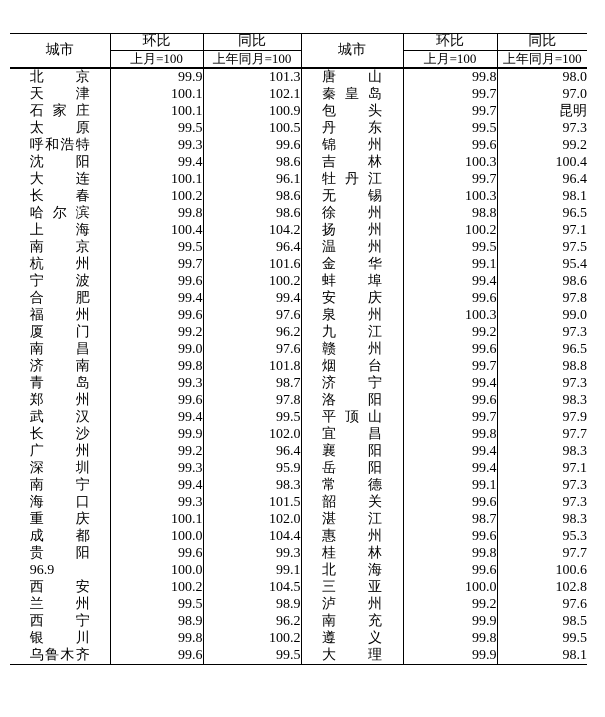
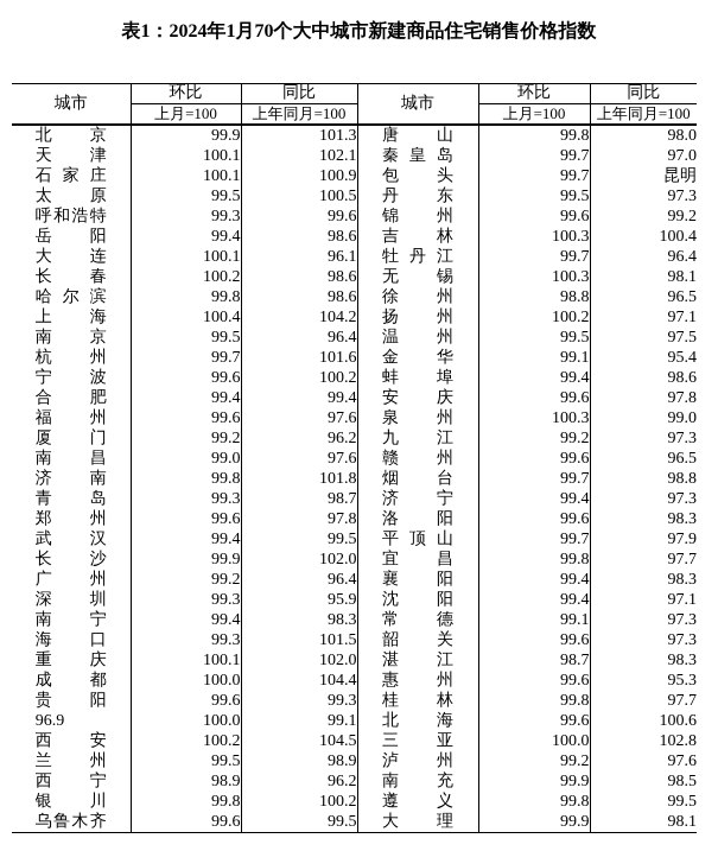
+ 表1：2024年1月70个大中城市新建商品住宅销售价格指数
  城市	环比	同比	城市	环比	同比
  上月=100	上年同月=100	上月=100	上年同月=100
  北京	99.9	101.3	唐山	99.8	98.0
  天津	100.1	102.1	秦皇岛	99.7	97.0
  石家庄	100.1	100.9	包头	99.7	昆明
  太原	99.5	100.5	丹东	99.5	97.3
  呼和浩特	99.3	99.6	锦州	99.6	99.2
- 沈阳	99.4	98.6	吉林	100.3	100.4
+ 岳阳	99.4	98.6	吉林	100.3	100.4
  大连	100.1	96.1	牡丹江	99.7	96.4
  长春	100.2	98.6	无锡	100.3	98.1
  哈尔滨	99.8	98.6	徐州	98.8	96.5
  上海	100.4	104.2	扬州	100.2	97.1
  南京	99.5	96.4	温州	99.5	97.5
  杭州	99.7	101.6	金华	99.1	95.4
  宁波	99.6	100.2	蚌埠	99.4	98.6
  合肥	99.4	99.4	安庆	99.6	97.8
  福州	99.6	97.6	泉州	100.3	99.0
  厦门	99.2	96.2	九江	99.2	97.3
  南昌	99.0	97.6	赣州	99.6	96.5
  济南	99.8	101.8	烟台	99.7	98.8
  青岛	99.3	98.7	济宁	99.4	97.3
  郑州	99.6	97.8	洛阳	99.6	98.3
  武汉	99.4	99.5	平顶山	99.7	97.9
  长沙	99.9	102.0	宜昌	99.8	97.7
  广州	99.2	96.4	襄阳	99.4	98.3
- 深圳	99.3	95.9	岳阳	99.4	97.1
+ 深圳	99.3	95.9	沈阳	99.4	97.1
  南宁	99.4	98.3	常德	99.1	97.3
  海口	99.3	101.5	韶关	99.6	97.3
  重庆	100.1	102.0	湛江	98.7	98.3
  成都	100.0	104.4	惠州	99.6	95.3
  贵阳	99.6	99.3	桂林	99.8	97.7
  96.9	100.0	99.1	北海	99.6	100.6
  西安	100.2	104.5	三亚	100.0	102.8
  兰州	99.5	98.9	泸州	99.2	97.6
  西宁	98.9	96.2	南充	99.9	98.5
  银川	99.8	100.2	遵义	99.8	99.5
  乌鲁木齐	99.6	99.5	大理	99.9	98.1
